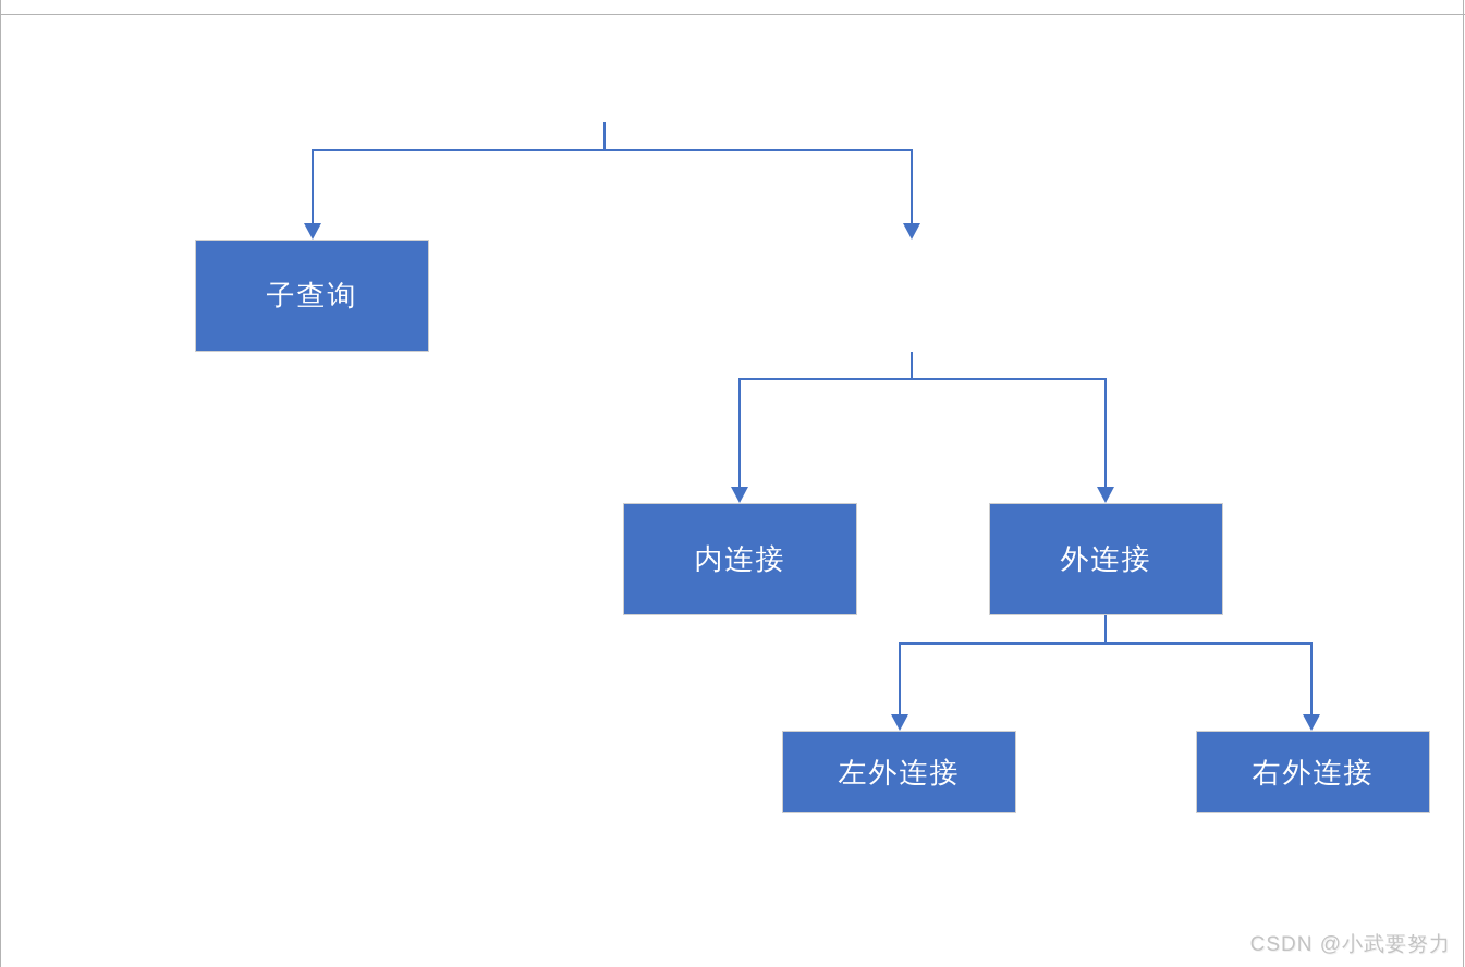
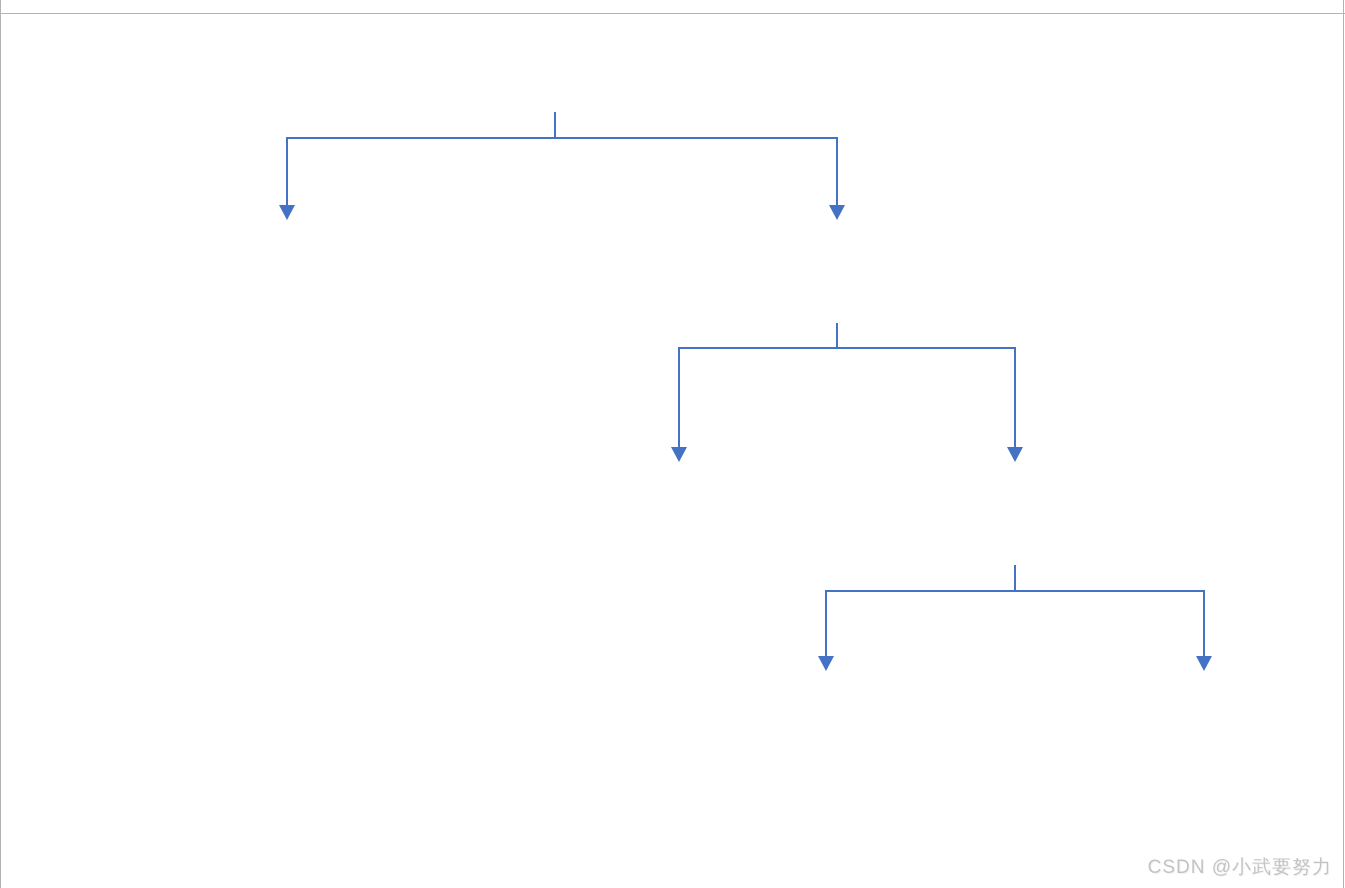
- 子查询
- 内连接
- 外连接
- 左外连接
- 右外连接
  CSDN @小武要努力
